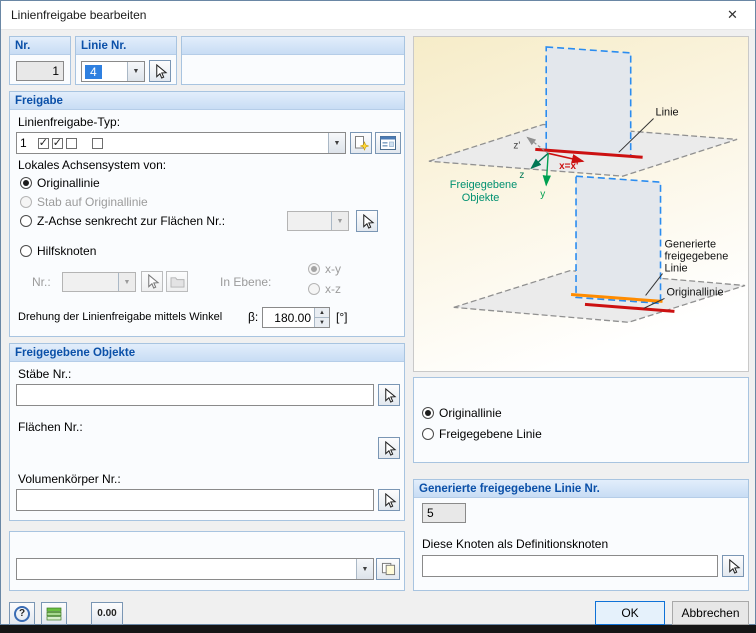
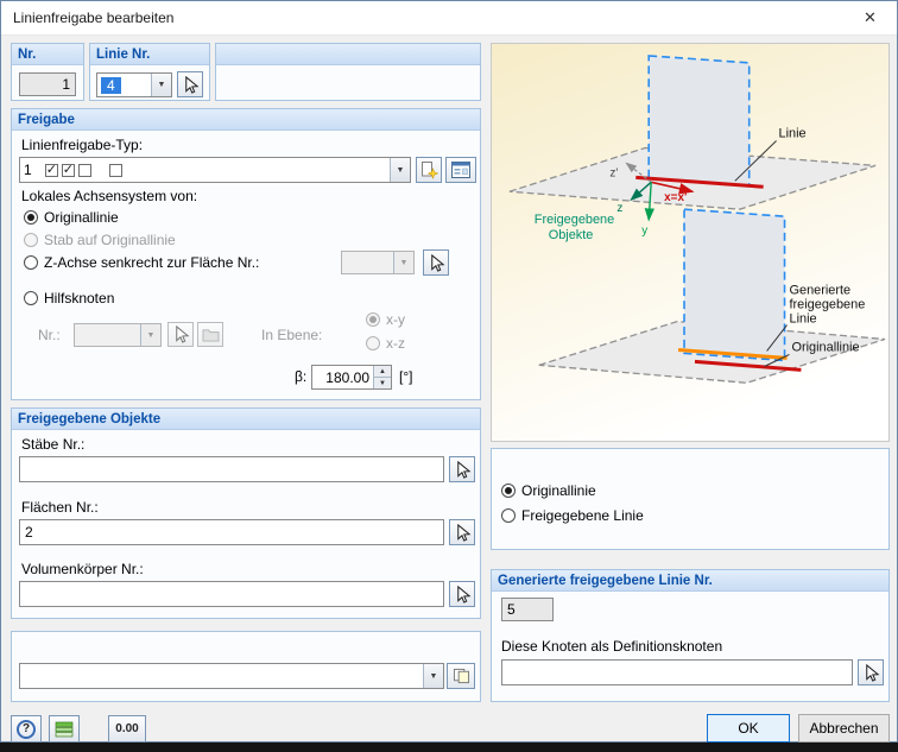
  Linienfreigabe bearbeiten
  ✕
  Nr.
  1
  Linie Nr.
  4
  Freigabe
  Linienfreigabe-Typ:
  1
  Lokales Achsensystem von:
  Originallinie
  Stab auf Originallinie
- Z-Achse senkrecht zur Flächen Nr.:
+ Z-Achse senkrecht zur Fläche Nr.:
  Hilfsknoten
  Nr.:
  In Ebene:
  x-y
  x-z
- Drehung der Linienfreigabe mittels Winkel
  β:
  180.00
  [°]
  Freigegebene Objekte
  Stäbe Nr.:
  Flächen Nr.:
+ 2
  Volumenkörper Nr.:
  z'
  x=x'
  z
  y
  Freigegebene
  Objekte
  Linie
  Generierte
  freigegebene
  Linie
  Originallinie
  Originallinie
  Freigegebene Linie
  Generierte freigegebene Linie Nr.
  5
  Diese Knoten als Definitionsknoten
  ?
  0.00
  OK
  Abbrechen
